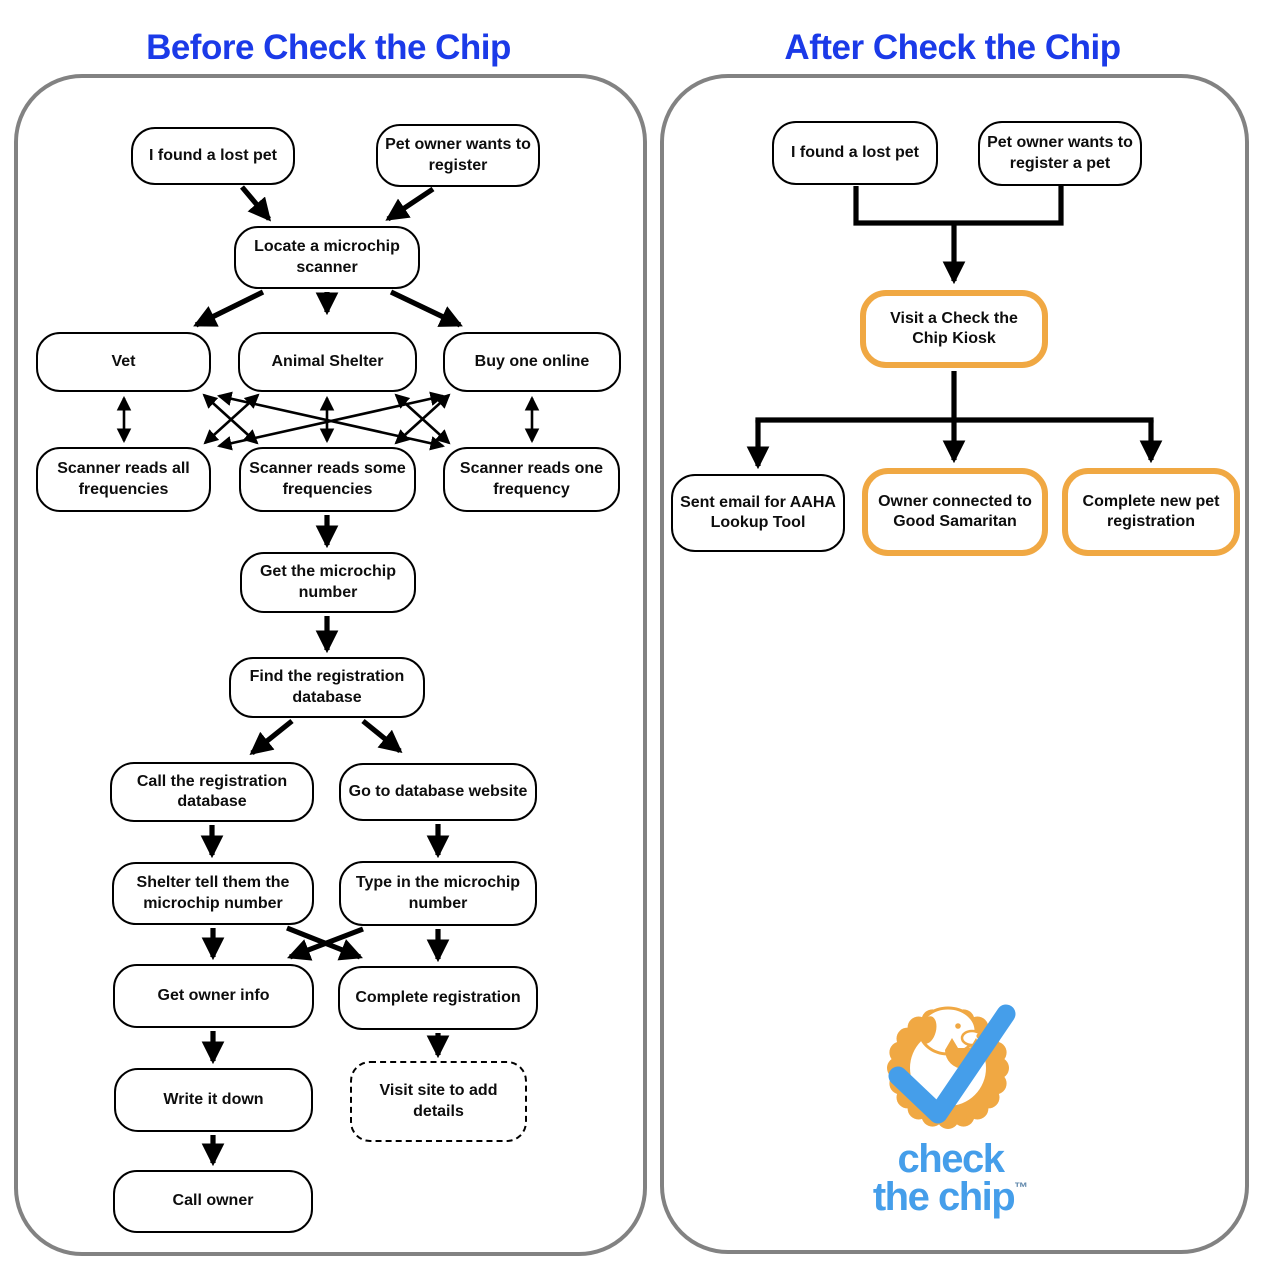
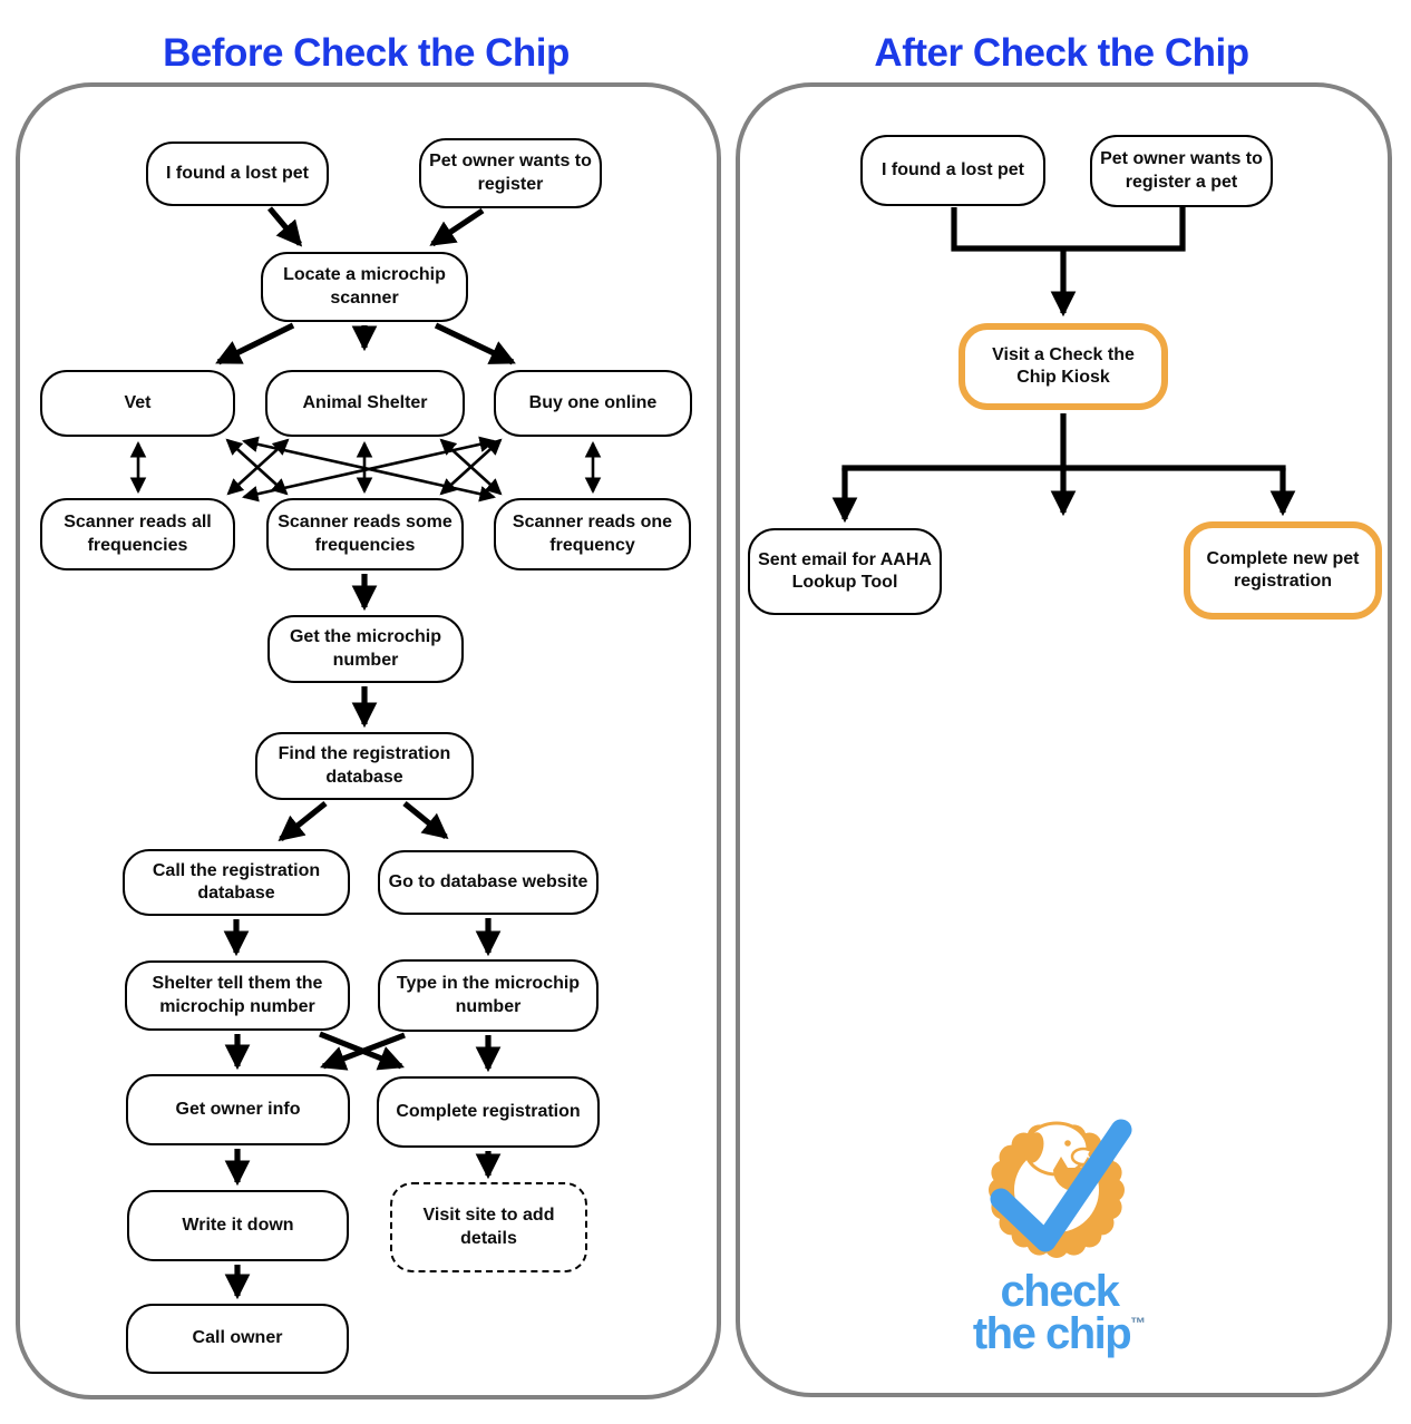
  Before Check the Chip
  After Check the Chip
  I found a lost pet
  Pet owner wants to register
  Locate a microchip scanner
  Vet
  Animal Shelter
  Buy one online
  Scanner reads all frequencies
  Scanner reads some frequencies
  Scanner reads one frequency
  Get the microchip number
  Find the registration database
  Call the registration database
  Go to database website
  Shelter tell them the microchip number
  Type in the microchip number
  Get owner info
  Complete registration
  Write it down
  Visit site to add details
  Call owner
  I found a lost pet
  Pet owner wants to register a pet
  Visit a Check the Chip Kiosk
  Sent email for AAHA Lookup Tool
- Owner connected to Good Samaritan
  Complete new pet registration
  check
  the chip™
